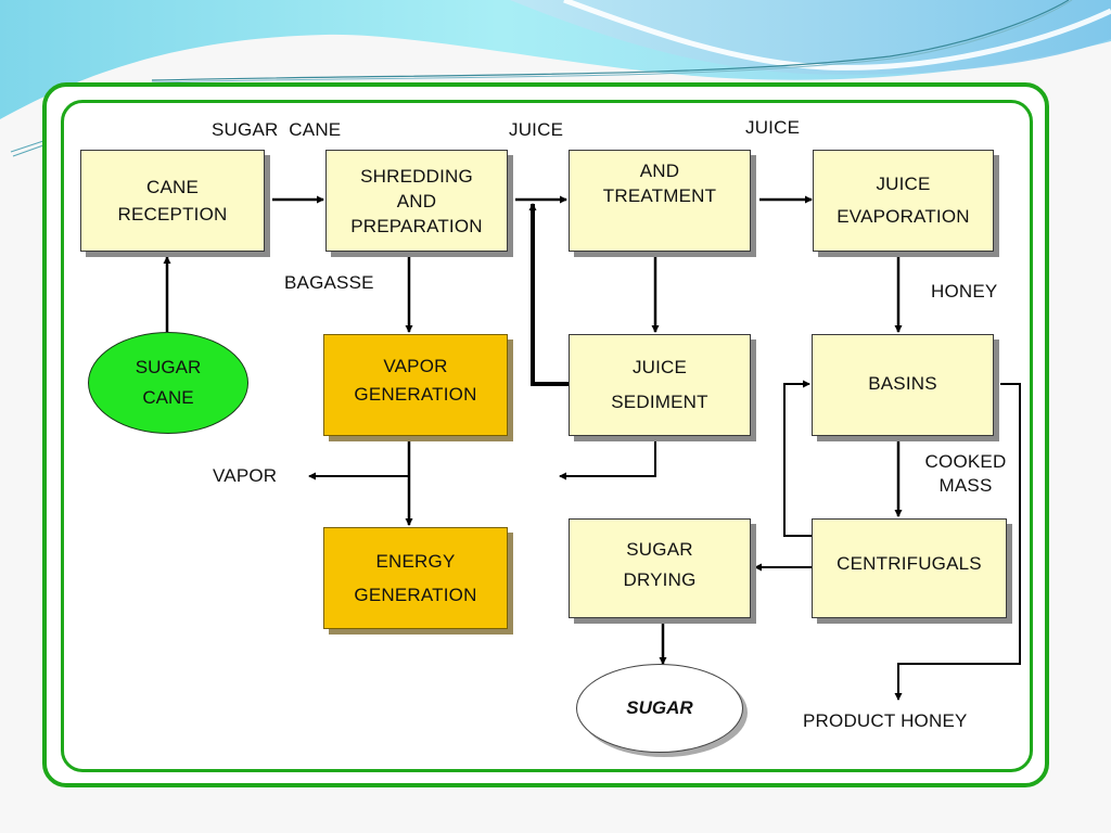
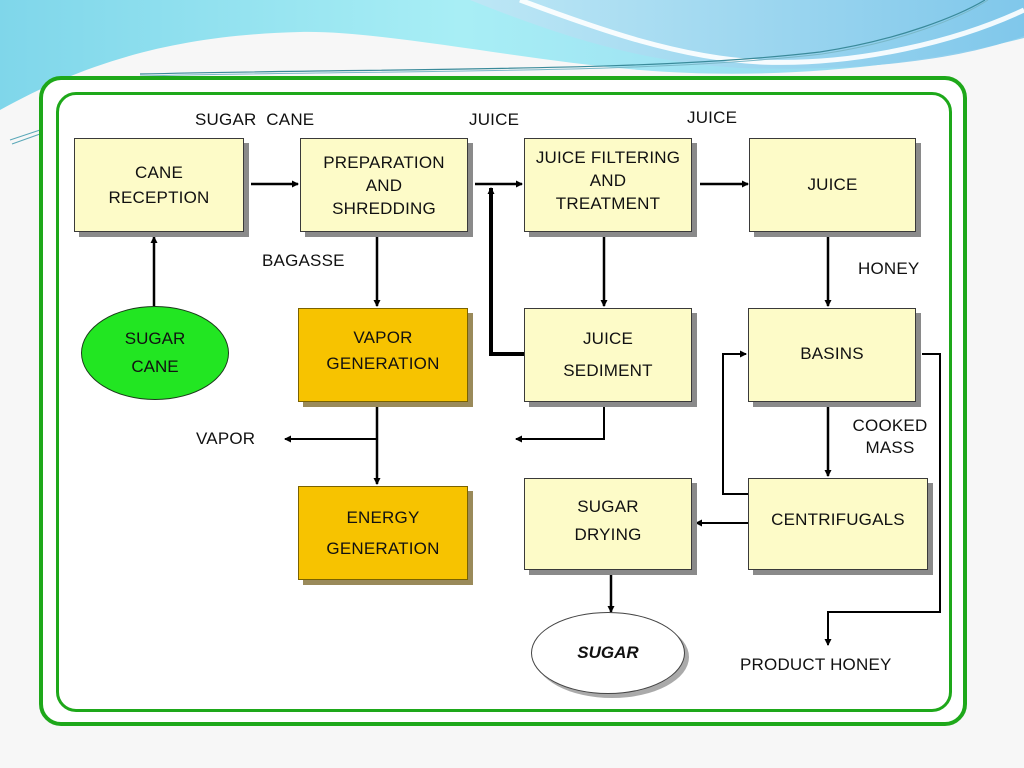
  CANE
  RECEPTION
- SHREDDING
+ PREPARATION
  AND
- PREPARATION
+ SHREDDING
+ JUICE FILTERING
  AND
  TREATMENT
  JUICE
- EVAPORATION
  SUGAR
  CANE
  VAPOR
  GENERATION
  JUICE
  SEDIMENT
  BASINS
  ENERGY
  GENERATION
  SUGAR
  DRYING
  CENTRIFUGALS
  SUGAR
  SUGAR CANE
  JUICE
  JUICE
  BAGASSE
  HONEY
  VAPOR
  COOKED
  MASS
  PRODUCT HONEY
